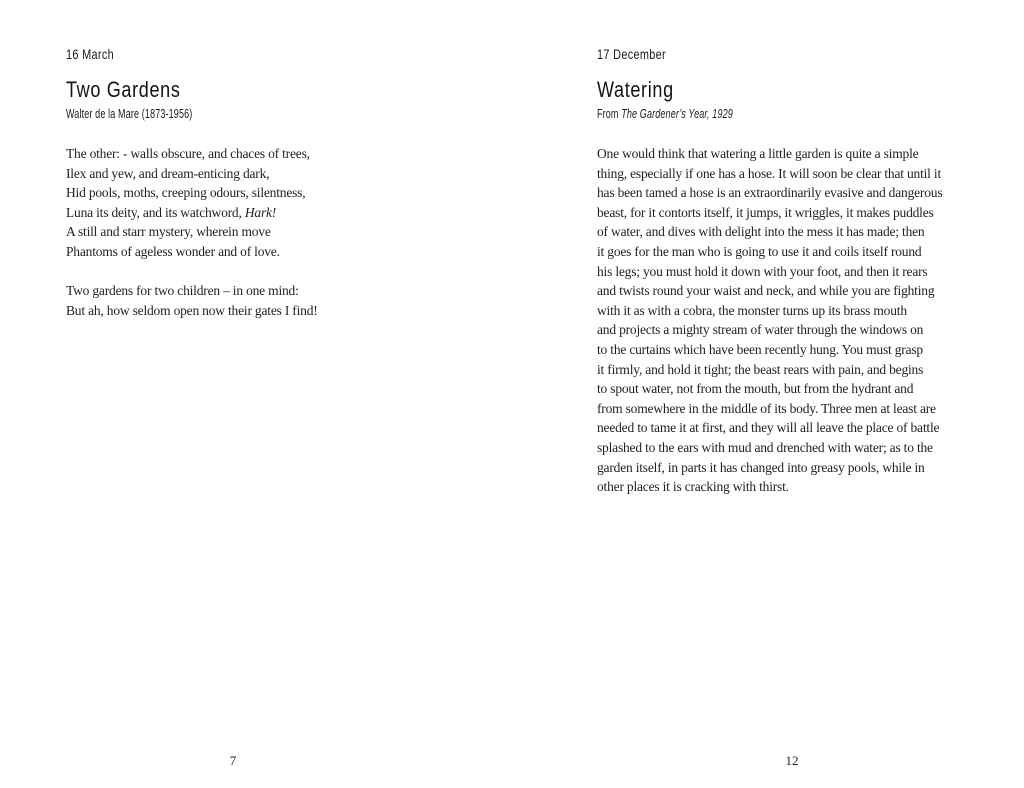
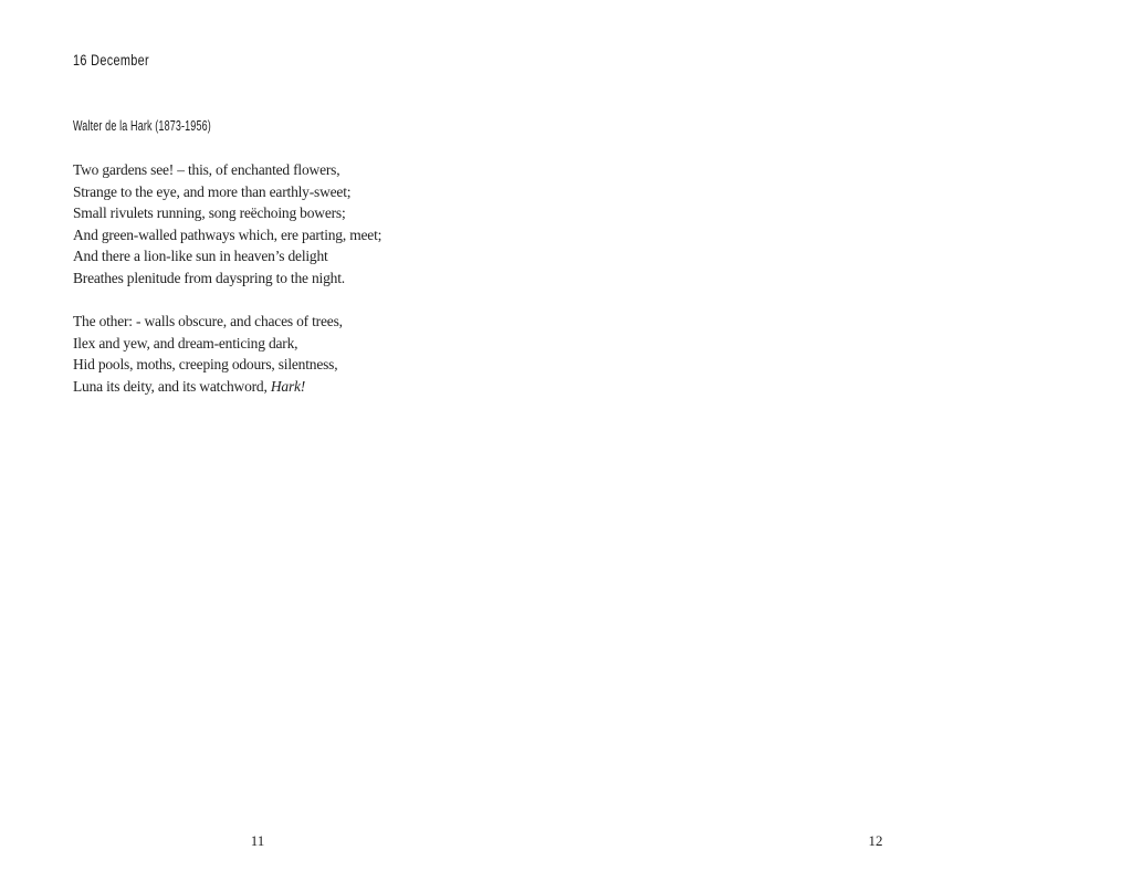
- 16 March
+ 16 December
- Two Gardens
- Walter de la Mare (1873-1956)
+ Walter de la Hark (1873-1956)
+ Two gardens see! – this, of enchanted flowers,
+ Strange to the eye, and more than earthly-sweet;
+ Small rivulets running, song reëchoing bowers;
+ And green-walled pathways which, ere parting, meet;
+ And there a lion-like sun in heaven’s delight
+ Breathes plenitude from dayspring to the night.
  The other: - walls obscure, and chaces of trees,
  Ilex and yew, and dream-enticing dark,
  Hid pools, moths, creeping odours, silentness,
  Luna its deity, and its watchword, Hark!
- A still and starr mystery, wherein move
- Phantoms of ageless wonder and of love.
- Two gardens for two children – in one mind:
- But ah, how seldom open now their gates I find!
- 17 December
- Watering
- From The Gardener’s Year, 1929
- One would think that watering a little garden is quite a simple
- thing, especially if one has a hose. It will soon be clear that until it
- has been tamed a hose is an extraordinarily evasive and dangerous
- beast, for it contorts itself, it jumps, it wriggles, it makes puddles
- of water, and dives with delight into the mess it has made; then
- it goes for the man who is going to use it and coils itself round
- his legs; you must hold it down with your foot, and then it rears
- and twists round your waist and neck, and while you are fighting
- with it as with a cobra, the monster turns up its brass mouth
- and projects a mighty stream of water through the windows on
- to the curtains which have been recently hung. You must grasp
- it firmly, and hold it tight; the beast rears with pain, and begins
- to spout water, not from the mouth, but from the hydrant and
- from somewhere in the middle of its body. Three men at least are
- needed to tame it at first, and they will all leave the place of battle
- splashed to the ears with mud and drenched with water; as to the
- garden itself, in parts it has changed into greasy pools, while in
- other places it is cracking with thirst.
- 7
+ 11
  12
